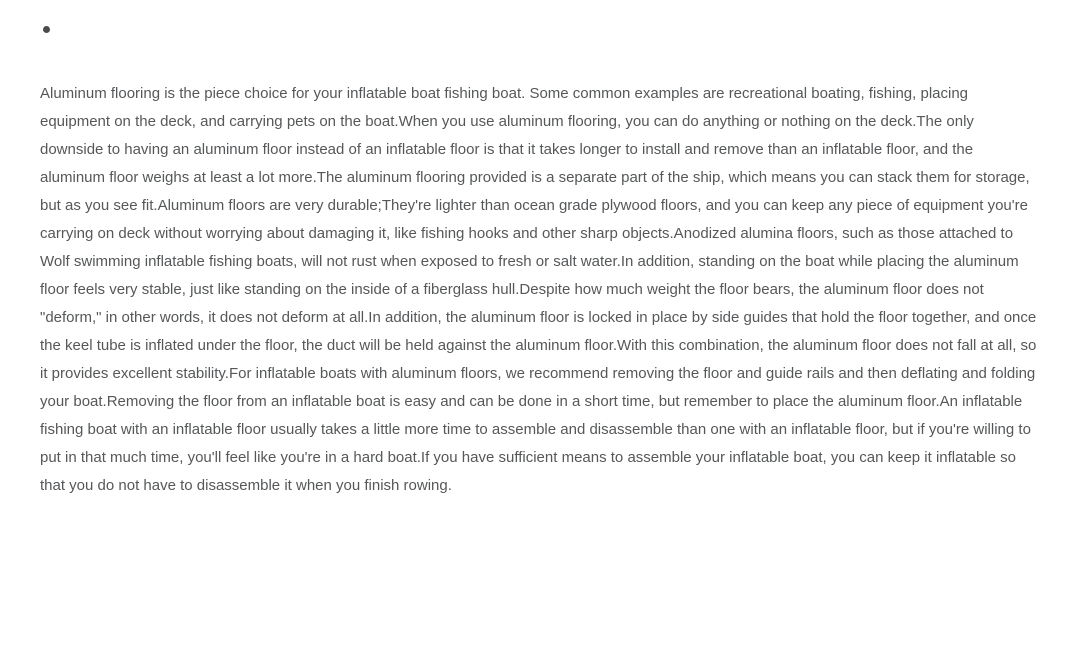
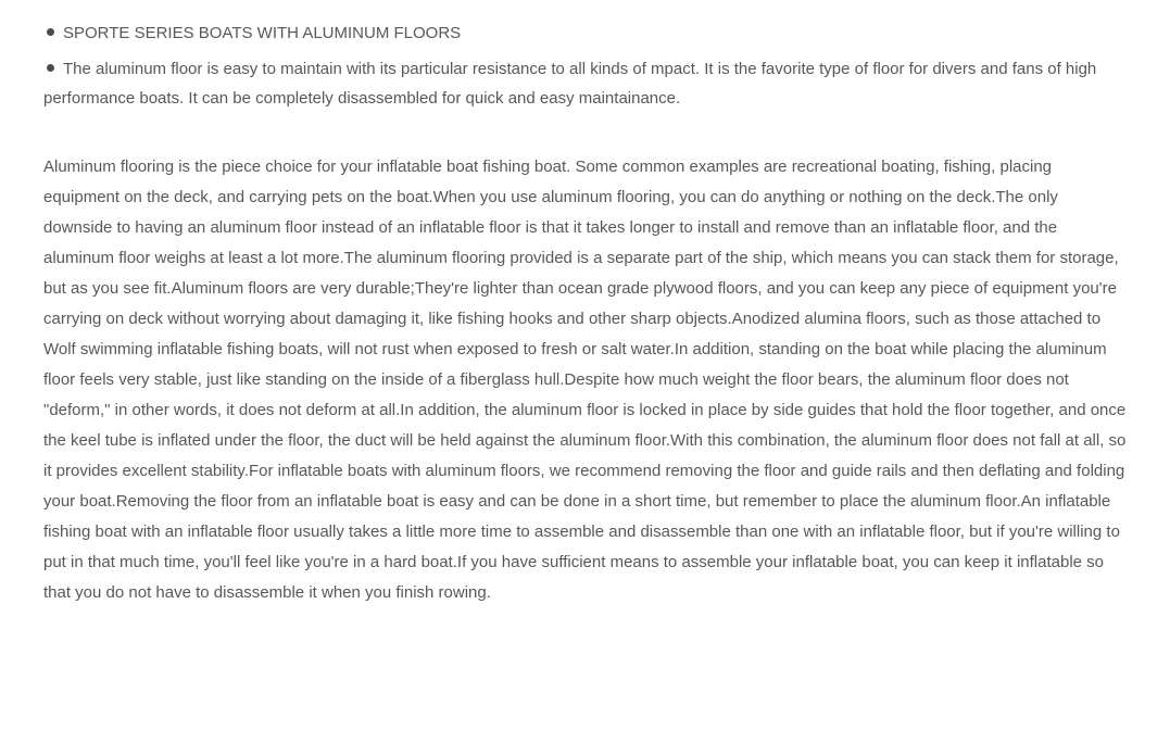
+ SPORTE SERIES BOATS WITH ALUMINUM FLOORS
+ The aluminum floor is easy to maintain with its particular resistance to all kinds of mpact. It is the favorite type of floor for divers and fans of high performance boats. It can be completely disassembled for quick and easy maintainance.
  Aluminum flooring is the piece choice for your inflatable boat fishing boat. Some common examples are recreational boating, fishing, placing equipment on the deck, and carrying pets on the boat.When you use aluminum flooring, you can do anything or nothing on the deck.The only downside to having an aluminum floor instead of an inflatable floor is that it takes longer to install and remove than an inflatable floor, and the aluminum floor weighs at least a lot more.The aluminum flooring provided is a separate part of the ship, which means you can stack them for storage, but as you see fit.Aluminum floors are very durable;They're lighter than ocean grade plywood floors, and you can keep any piece of equipment you're carrying on deck without worrying about damaging it, like fishing hooks and other sharp objects.Anodized alumina floors, such as those attached to Wolf swimming inflatable fishing boats, will not rust when exposed to fresh or salt water.In addition, standing on the boat while placing the aluminum floor feels very stable, just like standing on the inside of a fiberglass hull.Despite how much weight the floor bears, the aluminum floor does not "deform," in other words, it does not deform at all.In addition, the aluminum floor is locked in place by side guides that hold the floor together, and once the keel tube is inflated under the floor, the duct will be held against the aluminum floor.With this combination, the aluminum floor does not fall at all, so it provides excellent stability.For inflatable boats with aluminum floors, we recommend removing the floor and guide rails and then deflating and folding your boat.Removing the floor from an inflatable boat is easy and can be done in a short time, but remember to place the aluminum floor.An inflatable fishing boat with an inflatable floor usually takes a little more time to assemble and disassemble than one with an inflatable floor, but if you're willing to put in that much time, you'll feel like you're in a hard boat.If you have sufficient means to assemble your inflatable boat, you can keep it inflatable so that you do not have to disassemble it when you finish rowing.
